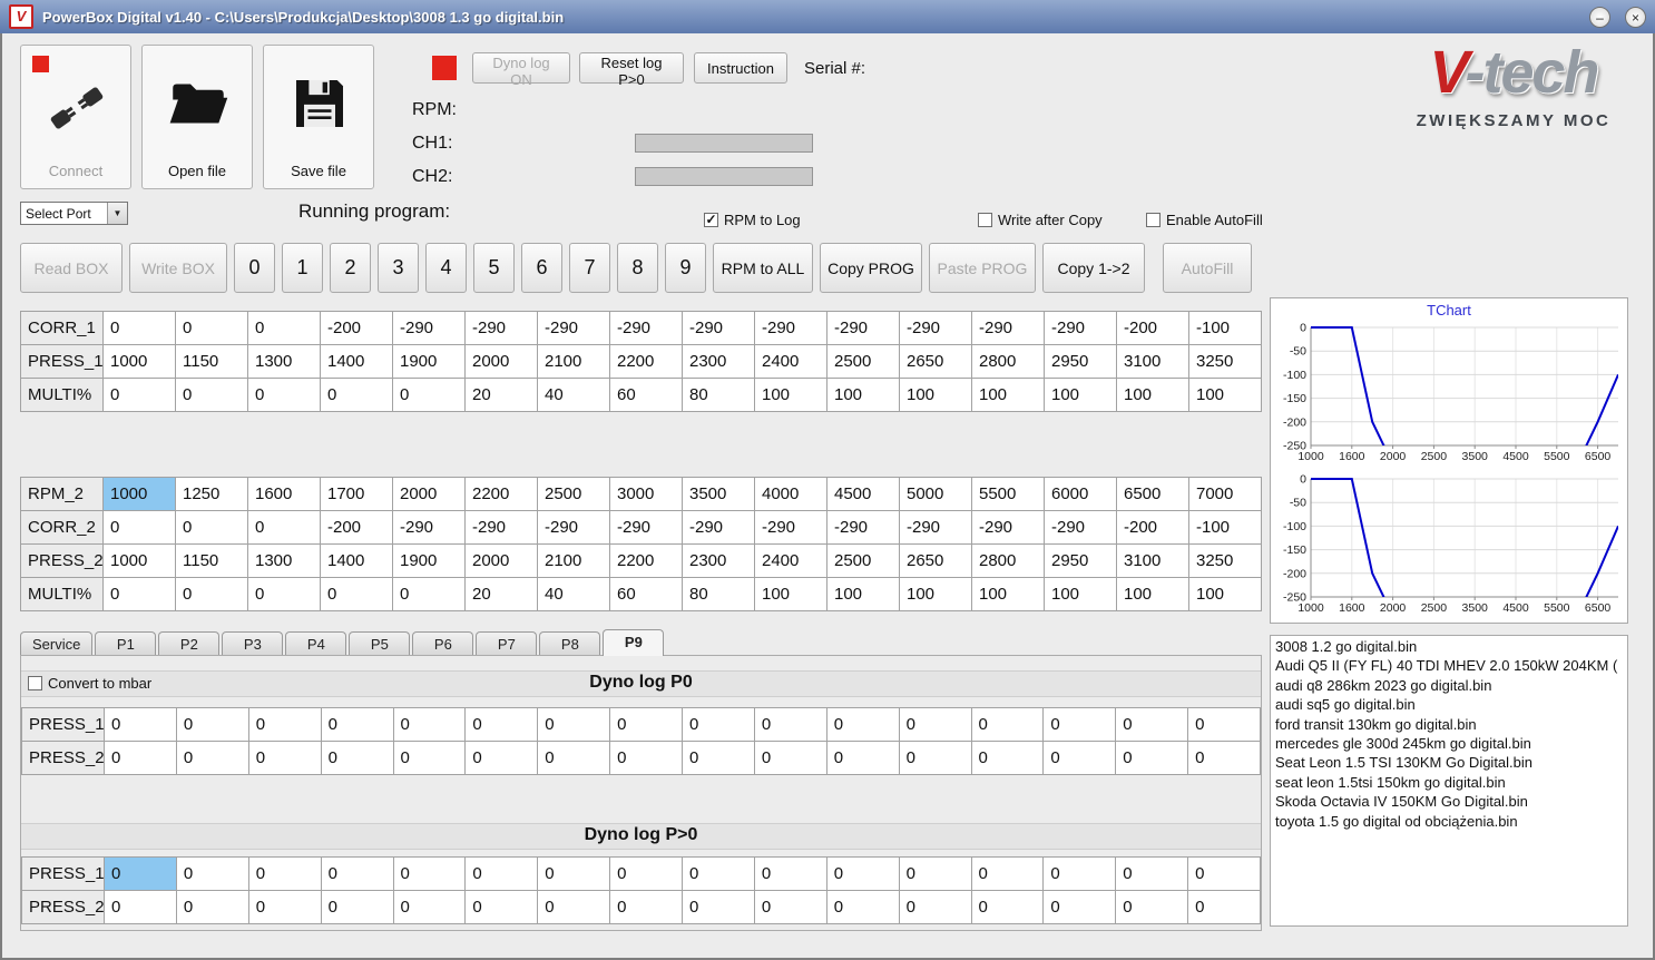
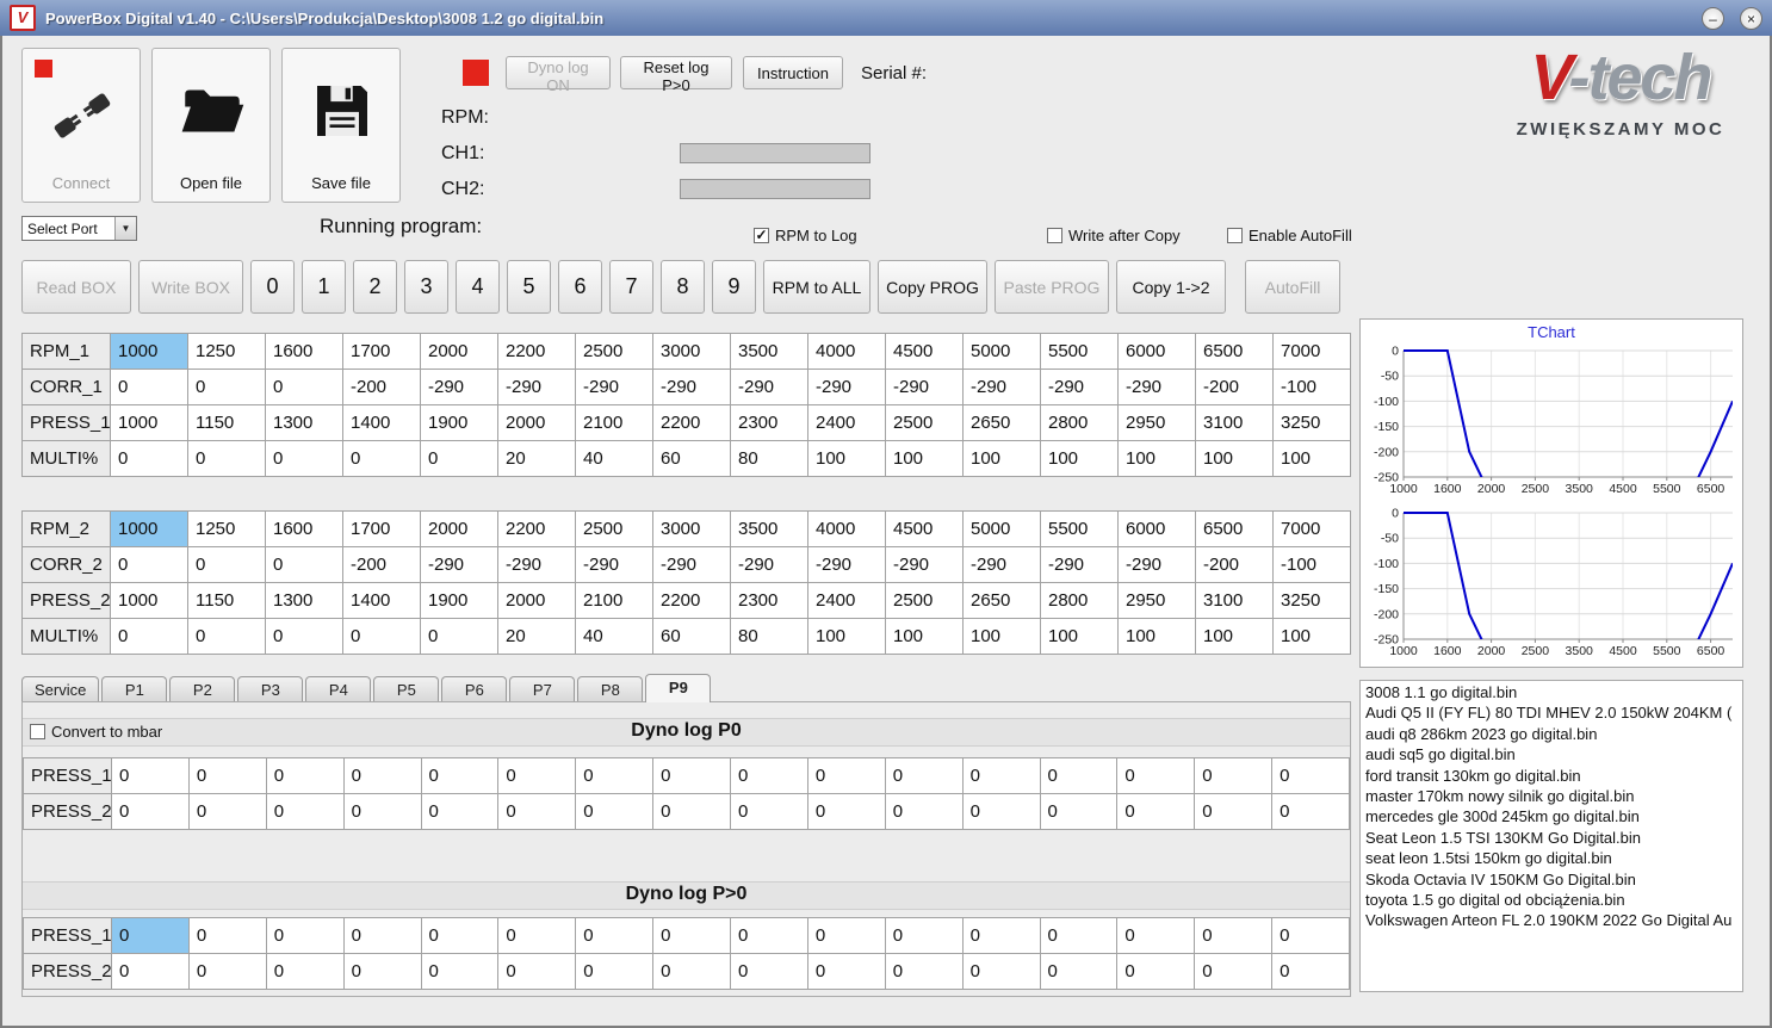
  V
- PowerBox Digital v1.40 - C:\Users\Produkcja\Desktop\3008 1.3 go digital.bin
+ PowerBox Digital v1.40 - C:\Users\Produkcja\Desktop\3008 1.2 go digital.bin
  –
  ×
  Connect
  Open file
  Save file
  Dyno log ON
  Reset log P>0
  Instruction
  Serial #:
  RPM:
  CH1:
  CH2:
  Running program:
  Select Port
  ▼
  RPM to Log
  Write after Copy
  Enable AutoFill
  V-tech
  ZWIĘKSZAMY MOC
  Read BOX
  Write BOX
  0
  1
  2
  3
  4
  5
  6
  7
  8
  9
  RPM to ALL
  Copy PROG
  Paste PROG
  Copy 1->2
  AutoFill
+ RPM_1	1000	1250	1600	1700	2000	2200	2500	3000	3500	4000	4500	5000	5500	6000	6500	7000
  CORR_1	0	0	0	-200	-290	-290	-290	-290	-290	-290	-290	-290	-290	-290	-200	-100
  PRESS_1	1000	1150	1300	1400	1900	2000	2100	2200	2300	2400	2500	2650	2800	2950	3100	3250
  MULTI%	0	0	0	0	0	20	40	60	80	100	100	100	100	100	100	100
  RPM_2	1000	1250	1600	1700	2000	2200	2500	3000	3500	4000	4500	5000	5500	6000	6500	7000
  CORR_2	0	0	0	-200	-290	-290	-290	-290	-290	-290	-290	-290	-290	-290	-200	-100
  PRESS_2	1000	1150	1300	1400	1900	2000	2100	2200	2300	2400	2500	2650	2800	2950	3100	3250
  MULTI%	0	0	0	0	0	20	40	60	80	100	100	100	100	100	100	100
  Service
  P1
  P2
  P3
  P4
  P5
  P6
  P7
  P8
  P9
  Convert to mbar
  Dyno log P0
  PRESS_1	0	0	0	0	0	0	0	0	0	0	0	0	0	0	0	0
  PRESS_2	0	0	0	0	0	0	0	0	0	0	0	0	0	0	0	0
  Dyno log P>0
  PRESS_1	0	0	0	0	0	0	0	0	0	0	0	0	0	0	0	0
  PRESS_2	0	0	0	0	0	0	0	0	0	0	0	0	0	0	0	0
  TChart
  0
  -50
  -100
  -150
  -200
  -250
  1000
  1600
  2000
  2500
  3500
  4500
  5500
  6500
  0
  -50
  -100
  -150
  -200
  -250
  1000
  1600
  2000
  2500
  3500
  4500
  5500
  6500
- 3008 1.2 go digital.bin
+ 3008 1.1 go digital.bin
- Audi Q5 II (FY FL) 40 TDI MHEV 2.0 150kW 204KM (
+ Audi Q5 II (FY FL) 80 TDI MHEV 2.0 150kW 204KM (
  audi q8 286km 2023 go digital.bin
  audi sq5 go digital.bin
  ford transit 130km go digital.bin
+ master 170km nowy silnik go digital.bin
  mercedes gle 300d 245km go digital.bin
  Seat Leon 1.5 TSI 130KM Go Digital.bin
  seat leon 1.5tsi 150km go digital.bin
  Skoda Octavia IV 150KM Go Digital.bin
  toyota 1.5 go digital od obciążenia.bin
+ Volkswagen Arteon FL 2.0 190KM 2022 Go Digital Au
